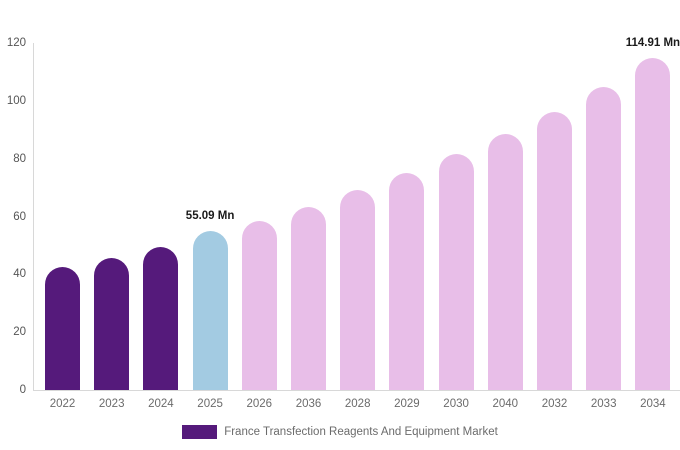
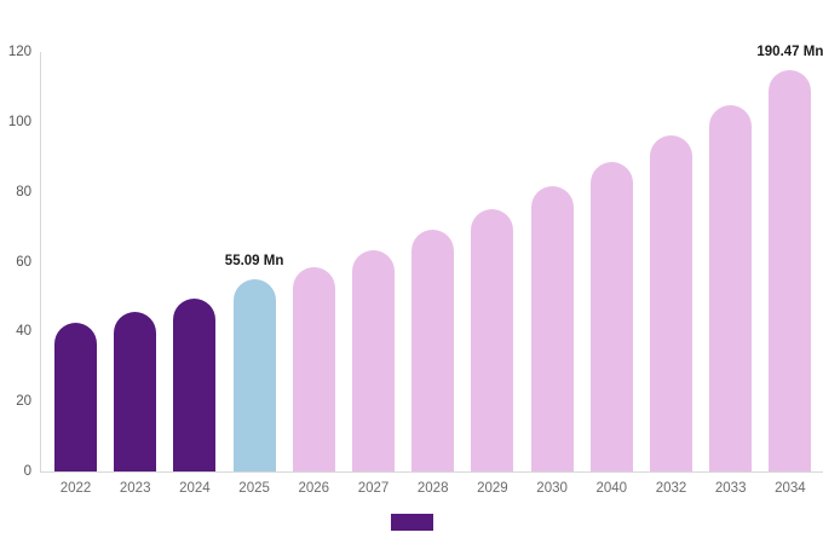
  0
  20
  40
  60
  80
  100
  120
  55.09 Mn
- 114.91 Mn
+ 190.47 Mn
  2022
  2023
  2024
  2025
  2026
- 2036
+ 2027
  2028
  2029
  2030
  2040
  2032
  2033
  2034
- France Transfection Reagents And Equipment Market
